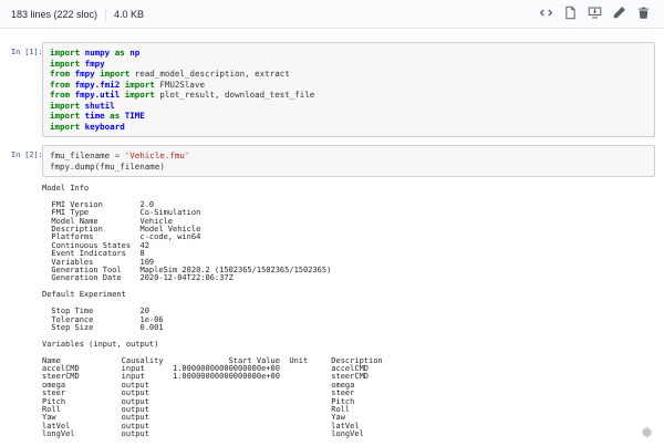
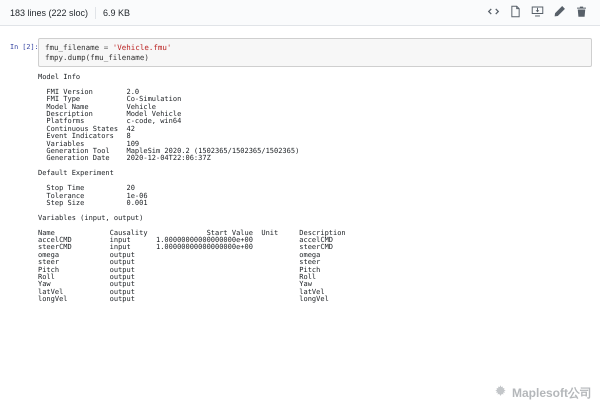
  183 lines (222 sloc)
- 4.0 KB
+ 6.9 KB
- In [1]:
- import numpy as np import fmpy from fmpy import read_model_description, extract from fmpy.fmi2 import FMU2Slave from fmpy.util import plot_result, download_test_file import shutil import time as TIME import keyboard
  In [2]:
  fmu_filename = 'Vehicle.fmu' fmpy.dump(fmu_filename)
  Model Info
  FMI Version 2.0
  FMI Type Co-Simulation
  Model Name Vehicle
  Description Model Vehicle
  Platforms c-code, win64
  Continuous States 42
  Event Indicators 8
  Variables 109
  Generation Tool MapleSim 2020.2 (1502365/1502365/1502365)
  Generation Date 2020-12-04T22:06:37Z
  Default Experiment
  Stop Time 20
  Tolerance 1e-06
  Step Size 0.001
  Variables (input, output)
  Name Causality Start Value Unit Description
  accelCMD input 1.00000000000000000e+00 accelCMD
  steerCMD input 1.00000000000000000e+00 steerCMD
  omega output omega
  steer output steer
  Pitch output Pitch
  Roll output Roll
  Yaw output Yaw
  latVel output latVel
  longVel output longVel
+ Maplesoft公司
